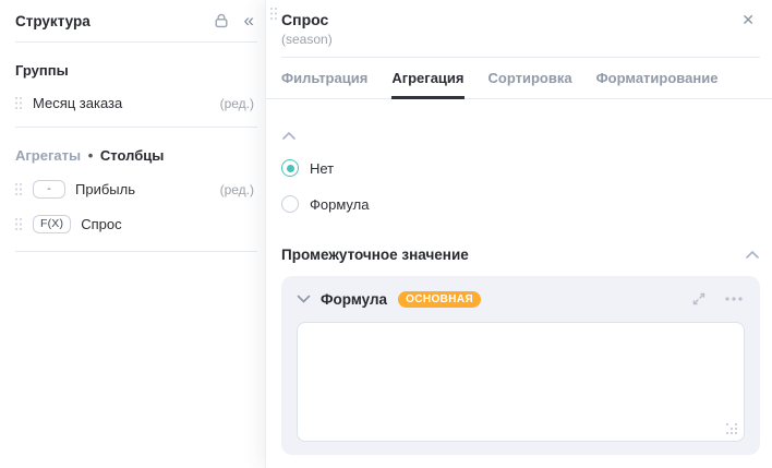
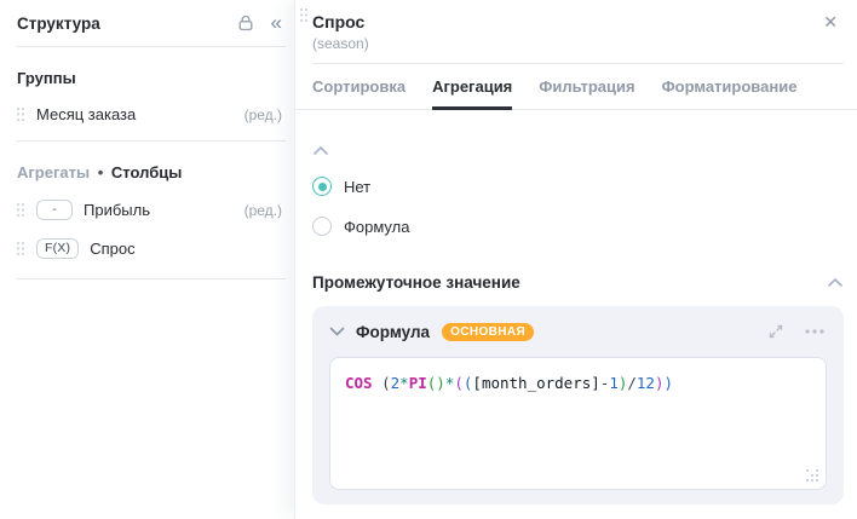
  Структура
  «
  Группы
  Месяц заказа
  (ред.)
  Агрегаты • Столбцы
  -
  Прибыль
  (ред.)
  F(X)
  Спрос
  Спрос
  (season)
  ✕
- Фильтрация
+ Сортировка
  Агрегация
- Сортировка
+ Фильтрация
  Форматирование
  Нет
  Формула
  Промежуточное значение
  Формула
  ОСНОВНАЯ
+ COS (2*PI()*(([month_orders]-1)/12))
